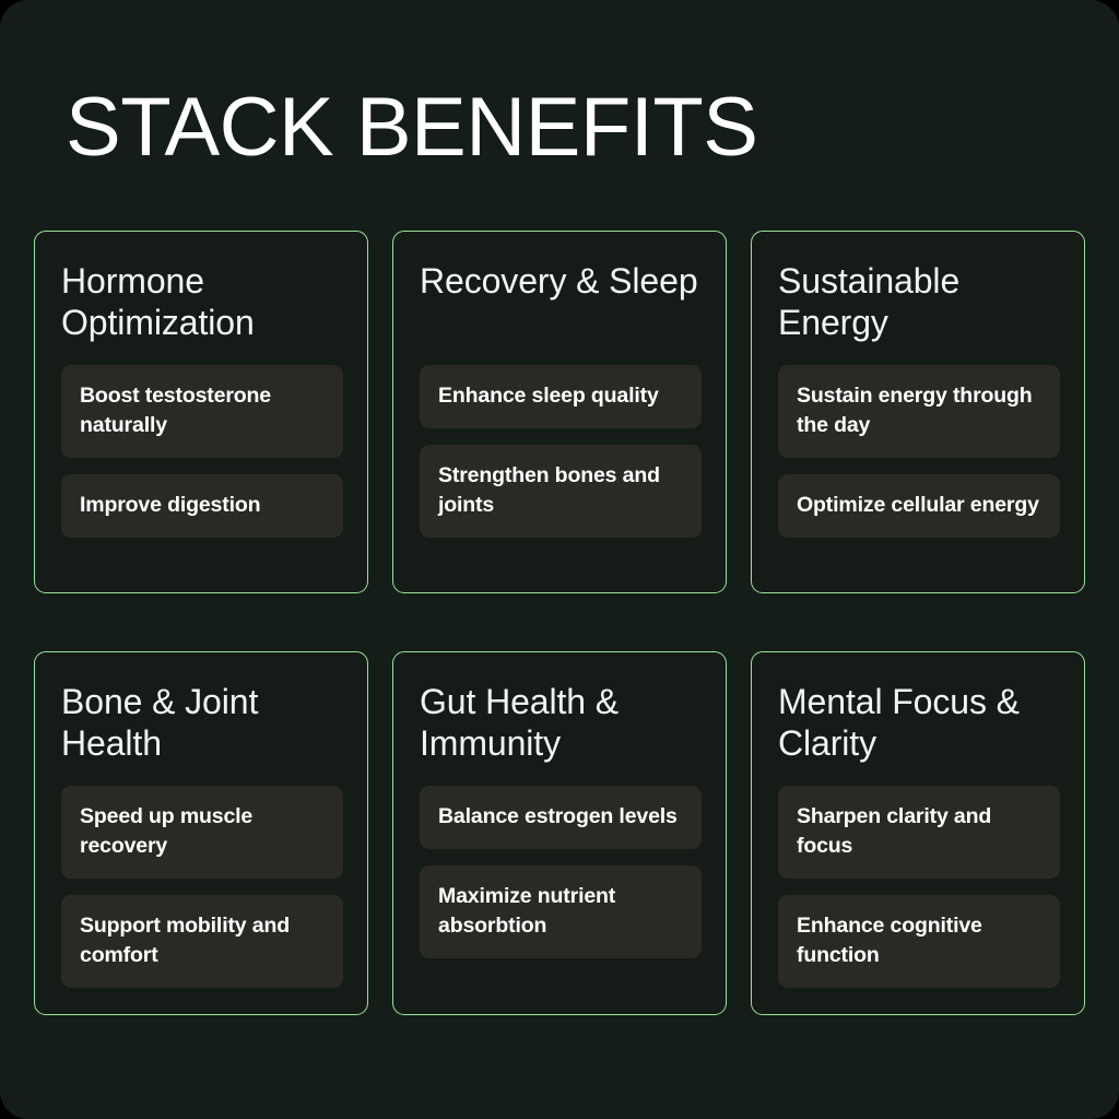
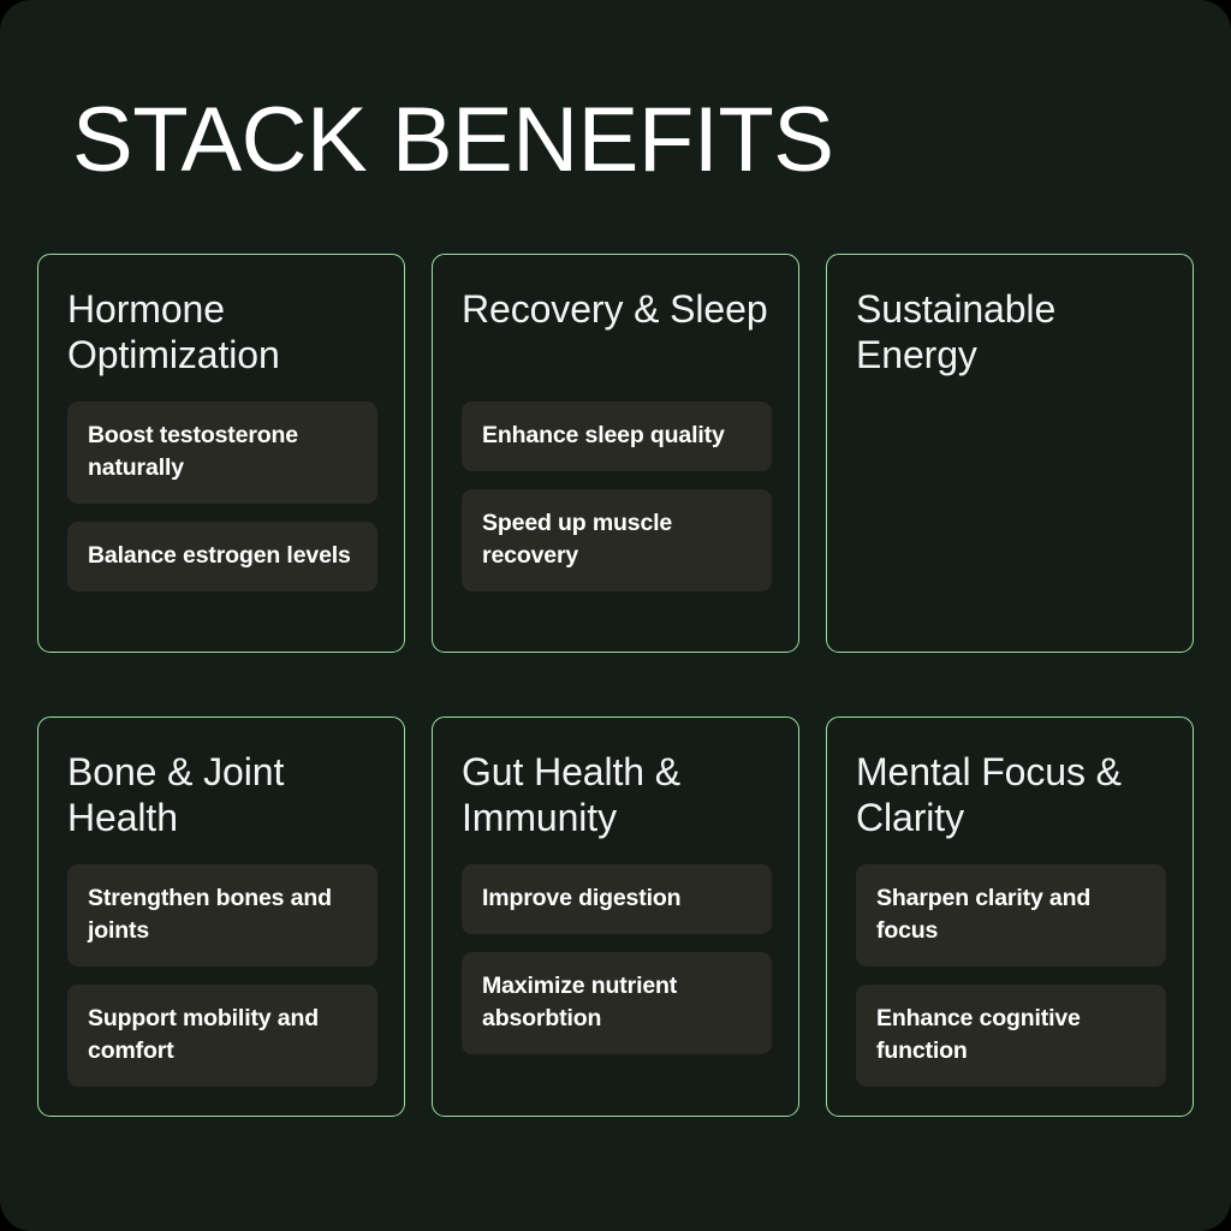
  STACK BENEFITS
  Hormone Optimization
  Boost testosterone naturally
- Improve digestion
+ Balance estrogen levels
  Recovery & Sleep
  Enhance sleep quality
- Strengthen bones and joints
+ Speed up muscle recovery
  Sustainable Energy
- Sustain energy through the day
- Optimize cellular energy
  Bone & Joint Health
- Speed up muscle recovery
+ Strengthen bones and joints
  Support mobility and comfort
  Gut Health & Immunity
- Balance estrogen levels
+ Improve digestion
  Maximize nutrient absorbtion
  Mental Focus & Clarity
  Sharpen clarity and focus
  Enhance cognitive function
